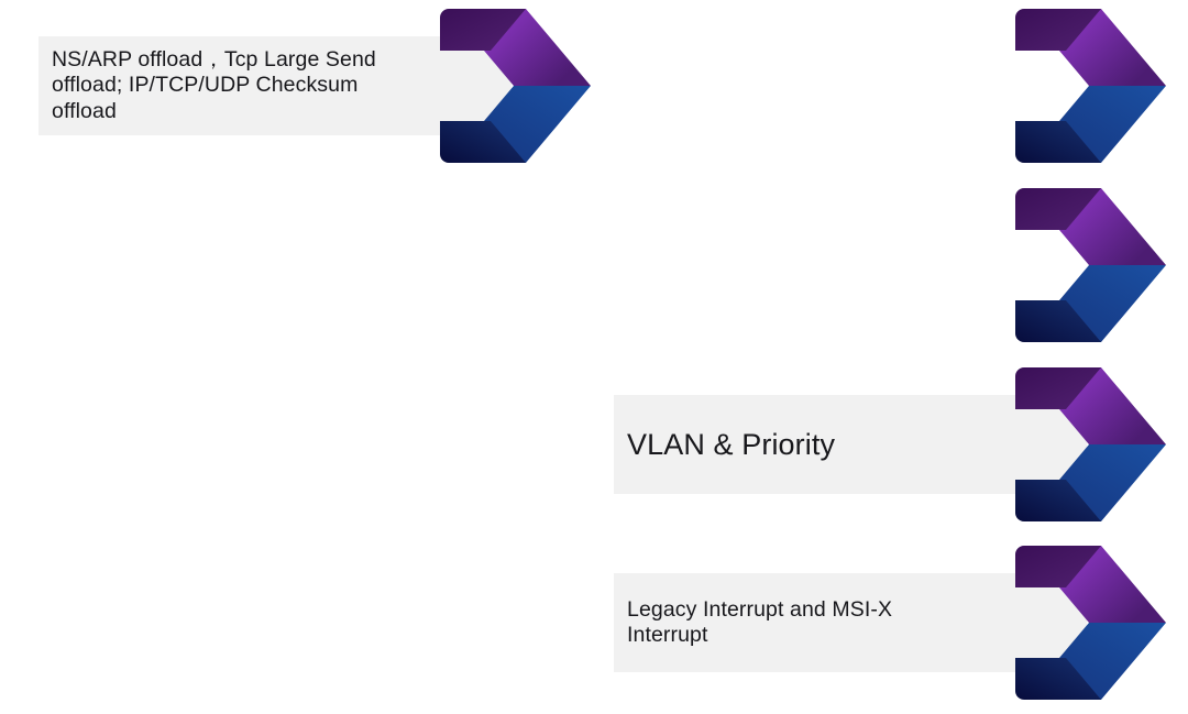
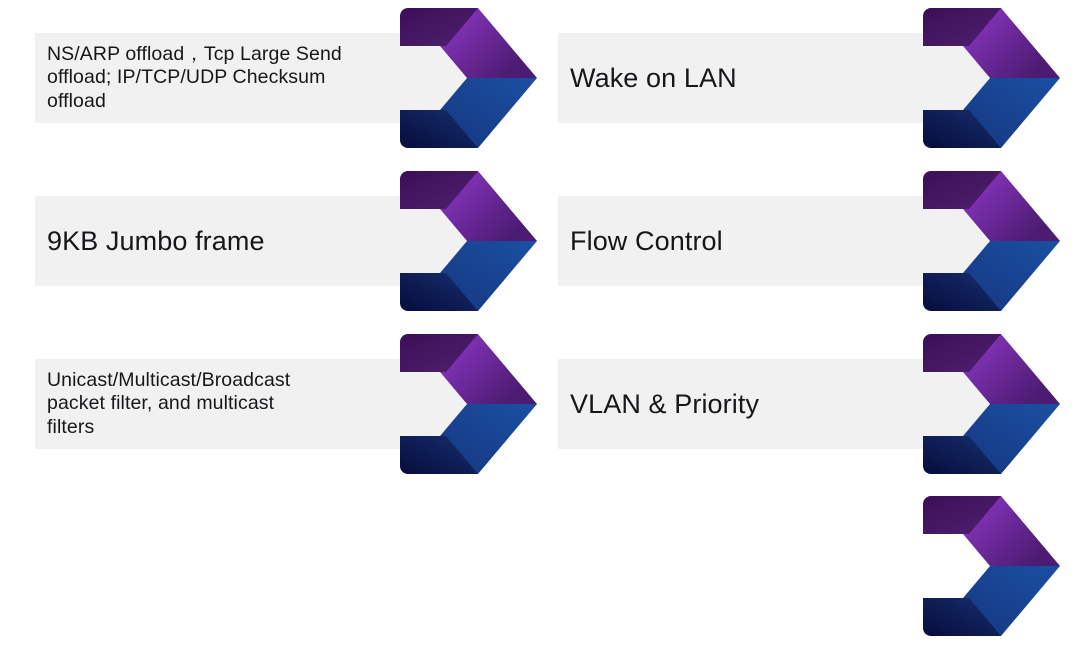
  NS/ARP offload，Tcp Large Send
  offload; IP/TCP/UDP Checksum
  offload
+ Wake on LAN
+ 9KB Jumbo frame
+ Flow Control
+ Unicast/Multicast/Broadcast
+ packet filter, and multicast
+ filters
  VLAN & Priority
- Legacy Interrupt and MSI-X
- Interrupt
